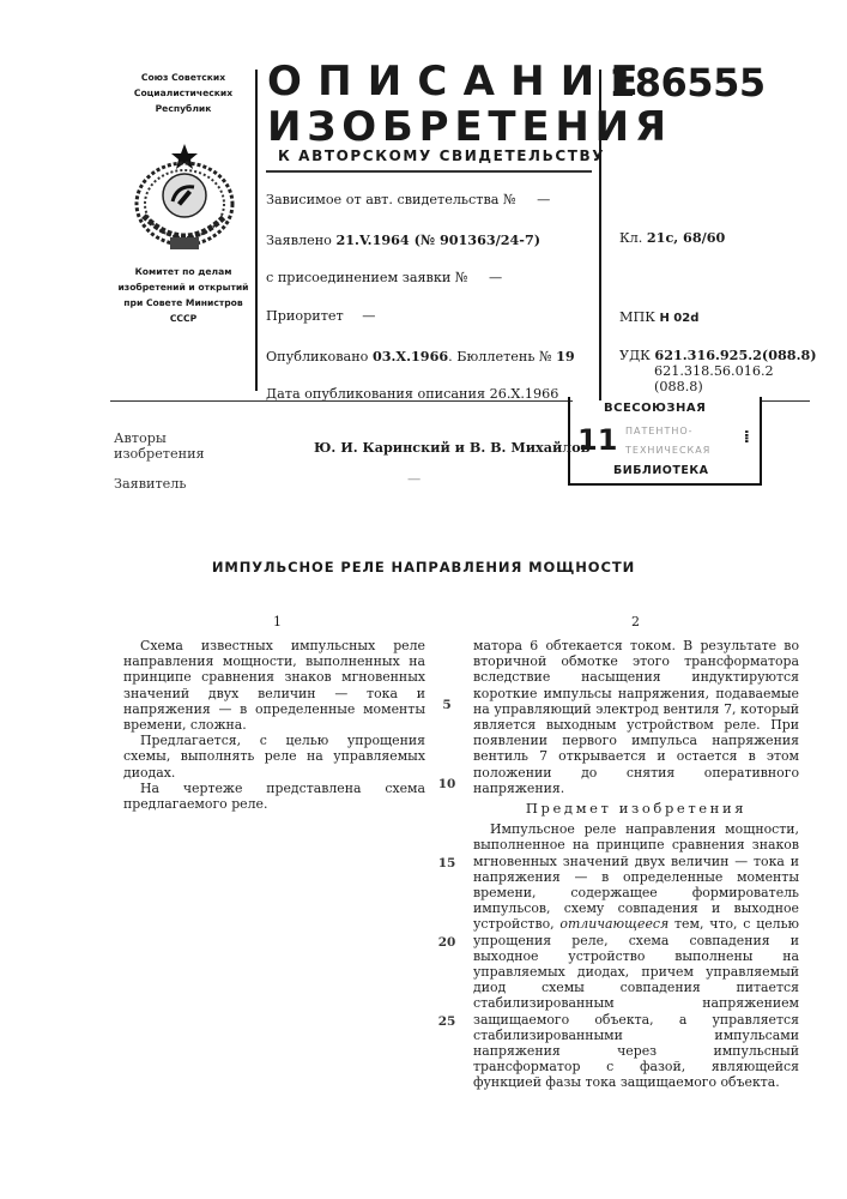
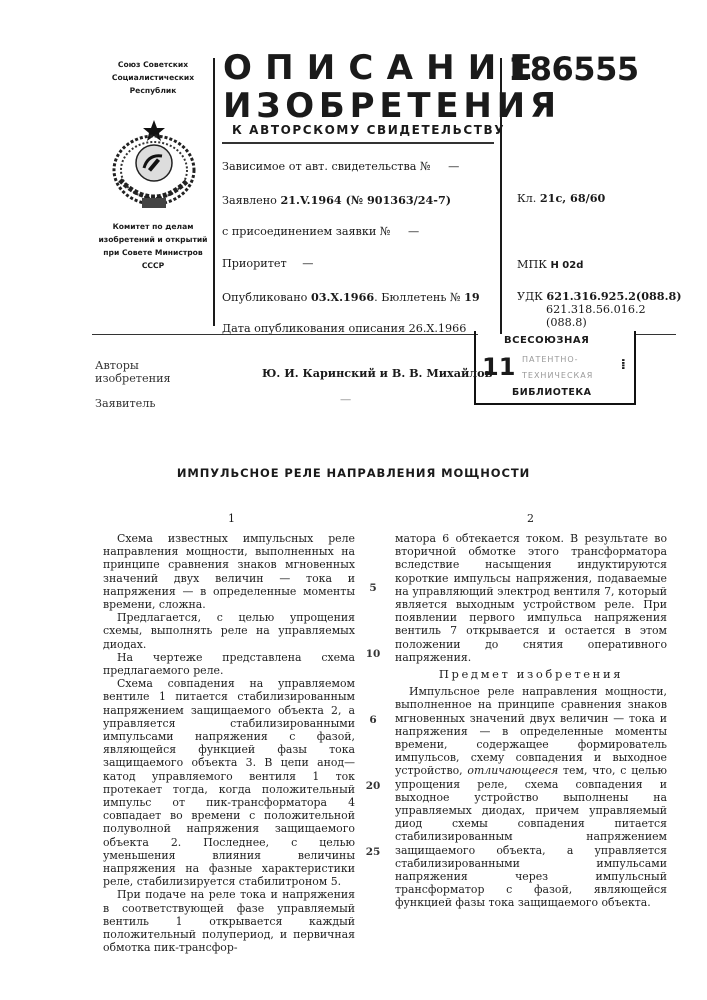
  Союз Советских
  Социалистических
  Республик
  Комитет по делам
  изобретений и открытий
  при Совете Министров
  СССР
  ОПИСАНИЕ
  ИЗОБРЕТЕНИЯ
  К АВТОРСКОМУ СВИДЕТЕЛЬСТВУ
  186555
  Зависимое от авт. свидетельства № —
  Заявлено 21.V.1964 (№ 901363/24-7)
  с присоединением заявки № —
  Приоритет —
  Опубликовано 03.X.1966. Бюллетень № 19
  Дата опубликования описания 26.X.1966
  Кл. 21c, 68/60
  МПК H 02d
  УДК 621.316.925.2(088.8)
  621.318.56.016.2
  (088.8)
  ВСЕСОЮЗНАЯ
  11
  ПАТЕНТНО-
  ТЕХНИЧЕСКАЯ
  БИБЛИОТЕКА
  ⁞
  Авторы
  изобретения
  Ю. И. Каринский и В. В. Михайлов
  Заявитель
  —
  ИМПУЛЬСНОЕ РЕЛЕ НАПРАВЛЕНИЯ МОЩНОСТИ
  1
  2
  Схема известных импульсных реле направления мощности, выполненных на принципе сравнения знаков мгновенных значений двух величин — тока и напряжения — в определенные моменты времени, сложна.
  Предлагается, с целью упрощения схемы, выполнять реле на управляемых диодах.
  На чертеже представлена схема предлагаемого реле.
+ Схема совпадения на управляемом вентиле 1 питается стабилизированным напряжением защищаемого объекта 2, а управляется стабилизированными импульсами напряжения с фазой, являющейся функцией фазы тока защищаемого объекта 3. В цепи анод—катод управляемого вентиля 1 ток протекает тогда, когда положительный импульс от пик-трансформатора 4 совпадает во времени с положительной полуволной напряжения защищаемого объекта 2. Последнее, с целью уменьшения влияния величины напряжения на фазные характеристики реле, стабилизируется стабилитроном 5.
+ При подаче на реле тока и напряжения в соответствующей фазе управляемый вентиль 1 открывается каждый положительный полупериод, и первичная обмотка пик-трансфор-
  5
  10
- 15
+ 6
  20
  25
  матора 6 обтекается током. В результате во вторичной обмотке этого трансформатора вследствие насыщения индуктируются короткие импульсы напряжения, подаваемые на управляющий электрод вентиля 7, который является выходным устройством реле. При появлении первого импульса напряжения вентиль 7 открывается и остается в этом положении до снятия оперативного напряжения.
  Предмет изобретения
  Импульсное реле направления мощности, выполненное на принципе сравнения знаков мгновенных значений двух величин — тока и напряжения — в определенные моменты времени, содержащее формирователь импульсов, схему совпадения и выходное устройство, отличающееся тем, что, с целью упрощения реле, схема совпадения и выходное устройство выполнены на управляемых диодах, причем управляемый диод схемы совпадения питается стабилизированным напряжением защищаемого объекта, а управляется стабилизированными импульсами напряжения через импульсный трансформатор с фазой, являющейся функцией фазы тока защищаемого объекта.
